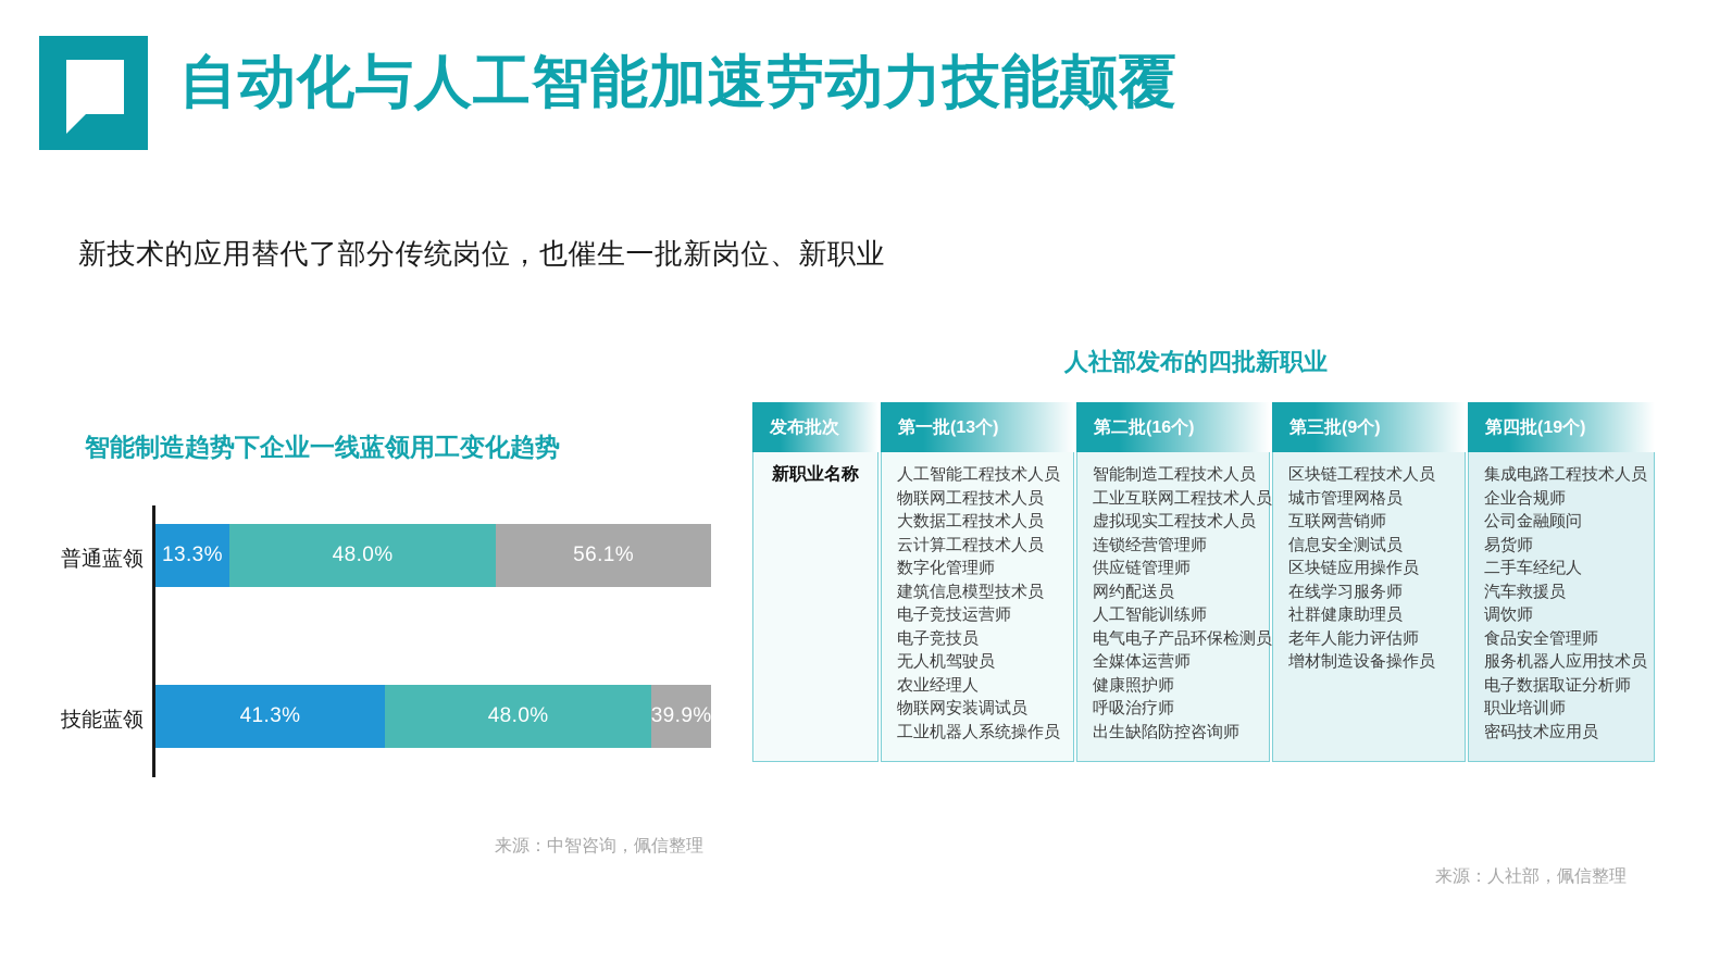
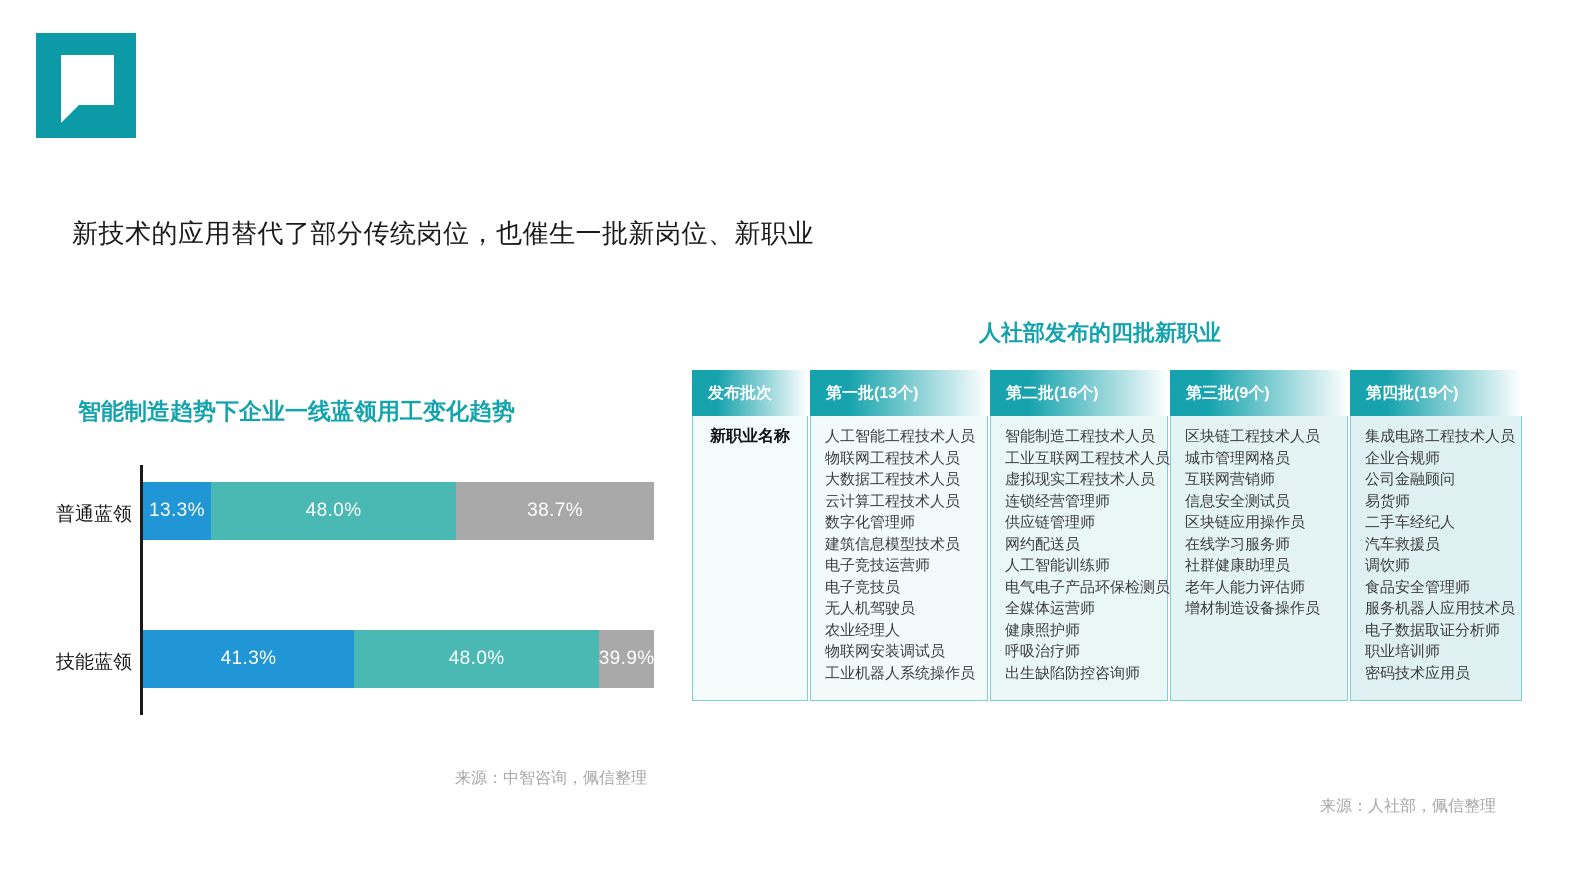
- 自动化与人工智能加速劳动力技能颠覆
  新技术的应用替代了部分传统岗位，也催生一批新岗位、新职业
  智能制造趋势下企业一线蓝领用工变化趋势
  普通蓝领
  技能蓝领
  13.3%
  48.0%
- 56.1%
+ 38.7%
  41.3%
  48.0%
  39.9%
  来源：中智咨询，佩信整理
  人社部发布的四批新职业
  发布批次	第一批(13个)	第二批(16个)	第三批(9个)	第四批(19个)
  新职业名称	人工智能工程技术人员物联网工程技术人员大数据工程技术人员云计算工程技术人员数字化管理师建筑信息模型技术员电子竞技运营师电子竞技员无人机驾驶员农业经理人物联网安装调试员工业机器人系统操作员	智能制造工程技术人员工业互联网工程技术人员虚拟现实工程技术人员连锁经营管理师供应链管理师网约配送员人工智能训练师电气电子产品环保检测员全媒体运营师健康照护师呼吸治疗师出生缺陷防控咨询师	区块链工程技术人员城市管理网格员互联网营销师信息安全测试员区块链应用操作员在线学习服务师社群健康助理员老年人能力评估师增材制造设备操作员	集成电路工程技术人员企业合规师公司金融顾问易货师二手车经纪人汽车救援员调饮师食品安全管理师服务机器人应用技术员电子数据取证分析师职业培训师密码技术应用员
  来源：人社部，佩信整理
